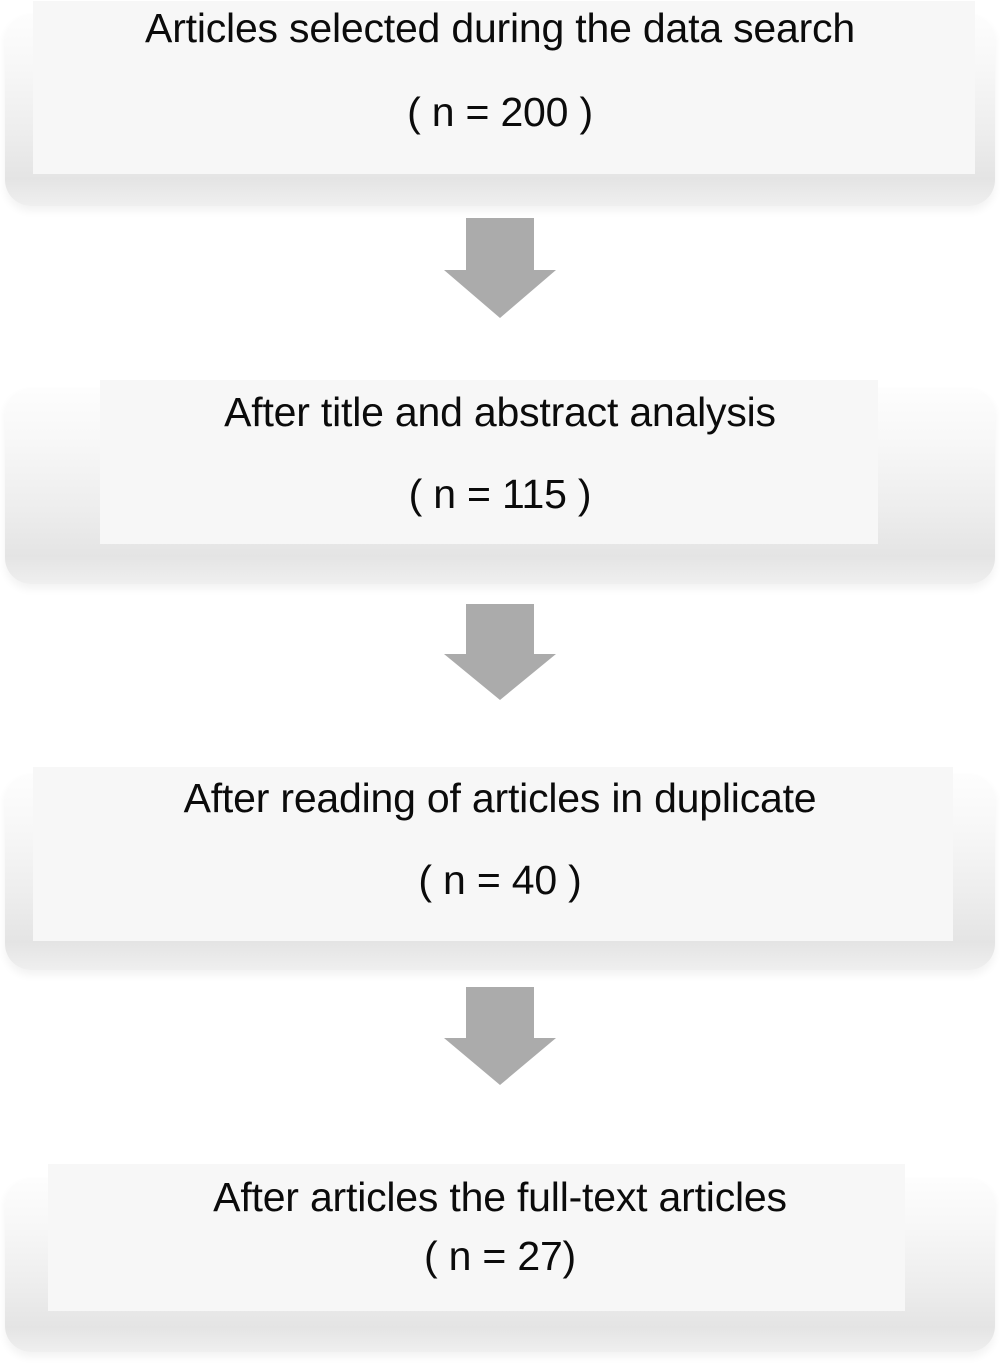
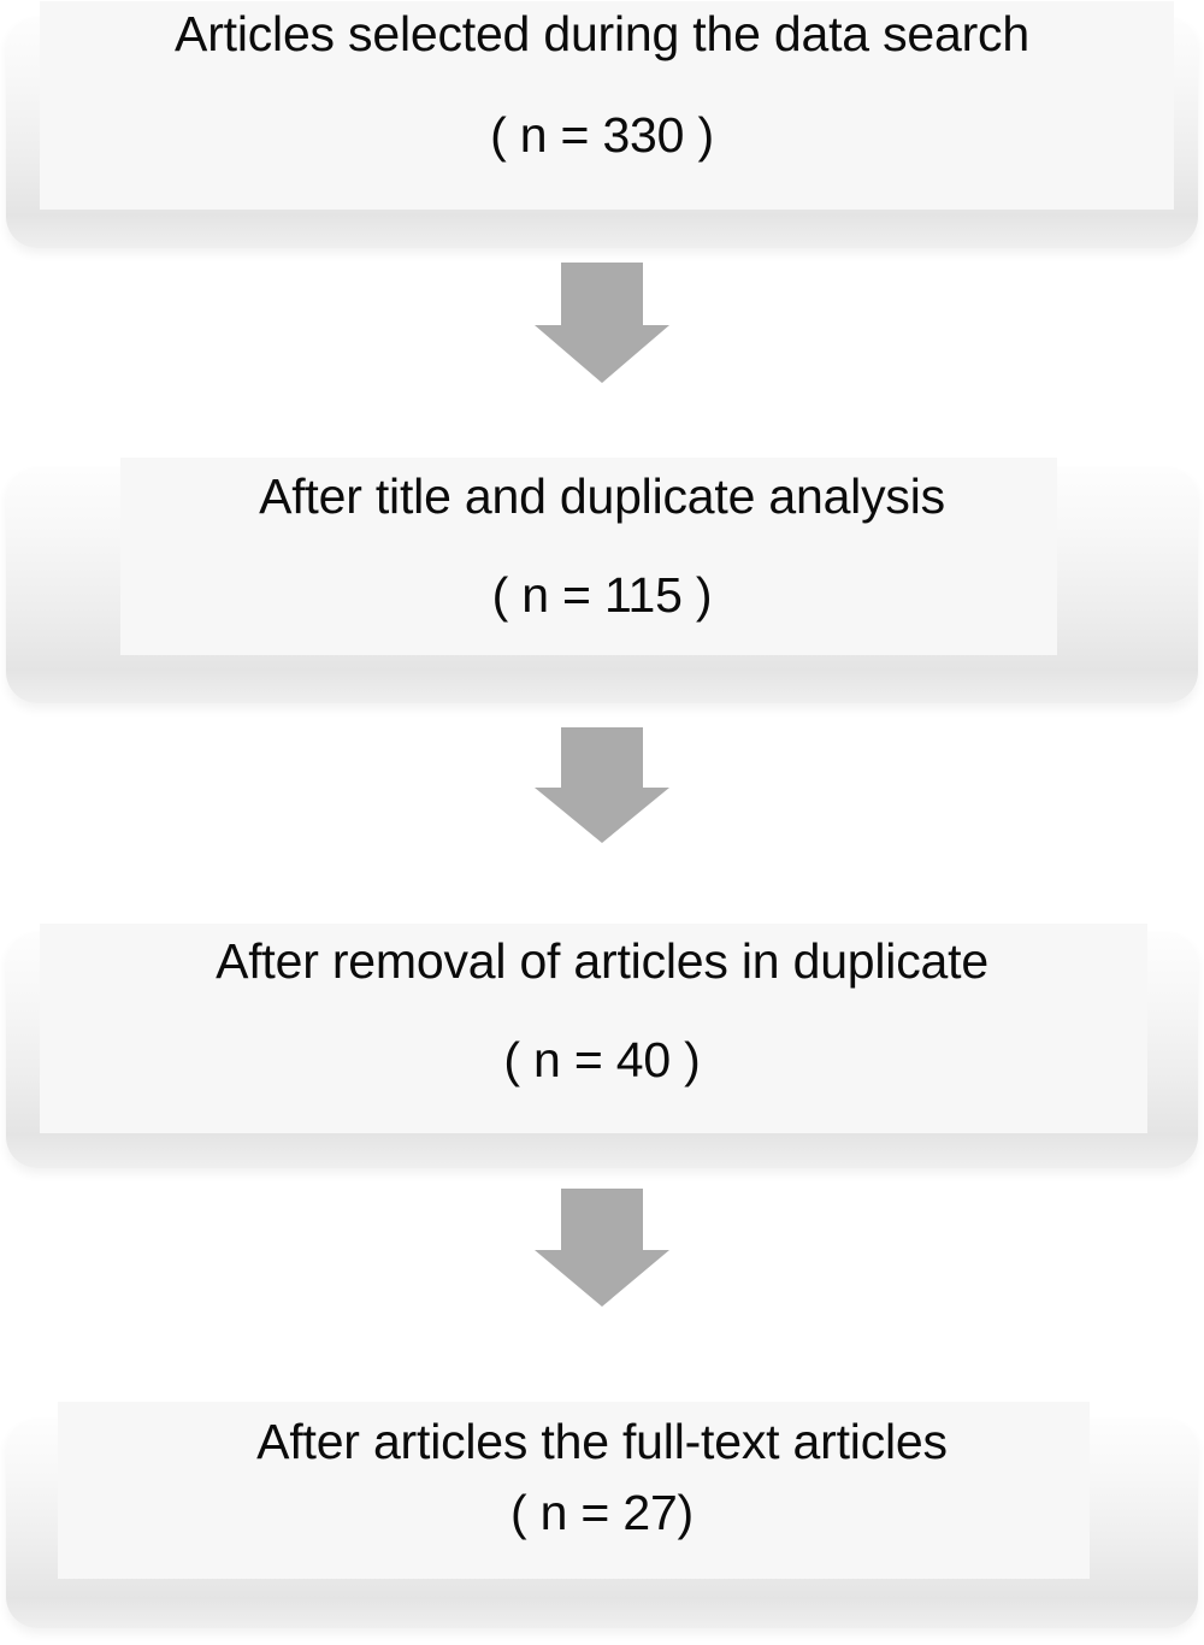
  Articles selected during the data search
- ( n = 200 )
+ ( n = 330 )
- After title and abstract analysis
+ After title and duplicate analysis
  ( n = 115 )
- After reading of articles in duplicate
+ After removal of articles in duplicate
  ( n = 40 )
  After articles the full-text articles
  ( n = 27)
